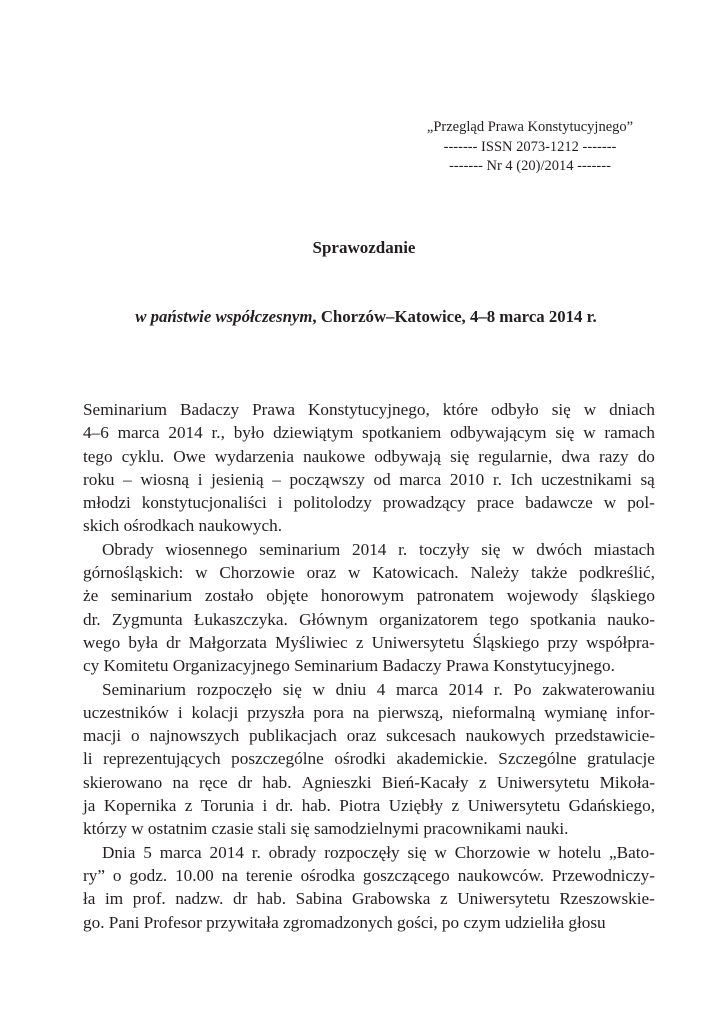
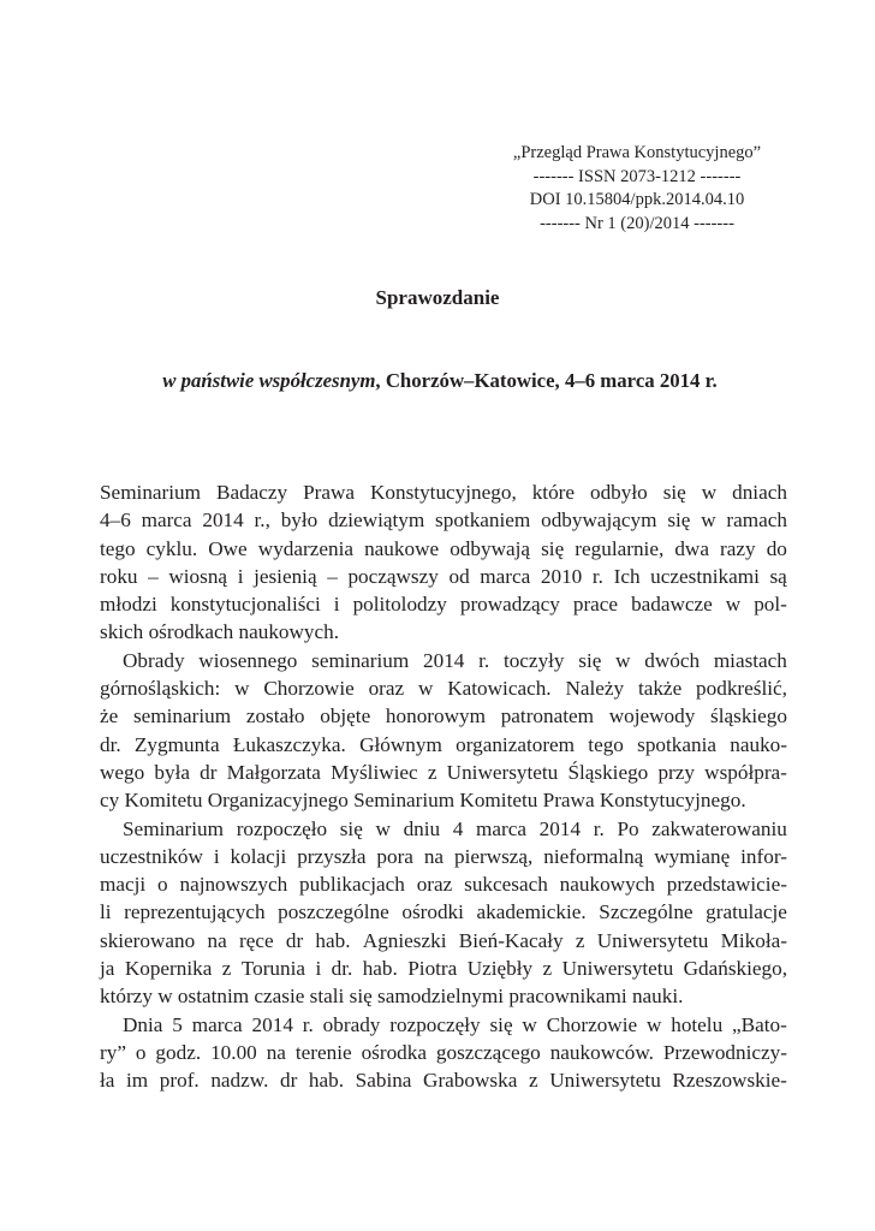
  „Przegląd Prawa Konstytucyjnego”
  ------- ISSN 2073-1212 -------
+ DOI 10.15804/ppk.2014.04.10
- ------- Nr 4 (20)/2014 -------
+ ------- Nr 1 (20)/2014 -------
  Sprawozdanie
- w państwie współczesnym, Chorzów–Katowice, 4–8 marca 2014 r.
+ w państwie współczesnym, Chorzów–Katowice, 4–6 marca 2014 r.
  Seminarium
  Badaczy
  Prawa
  Konstytucyjnego,
  które
  odbyło
  się
  w
  dniach
  4–6
  marca
  2014
  r.,
  było
  dziewiątym
  spotkaniem
  odbywającym
  się
  w
  ramach
  tego
  cyklu.
  Owe
  wydarzenia
  naukowe
  odbywają
  się
  regularnie,
  dwa
  razy
  do
  roku
  –
  wiosną
  i
  jesienią
  –
  począwszy
  od
  marca
  2010
  r.
  Ich
  uczestnikami
  są
  młodzi
  konstytucjonaliści
  i
  politolodzy
  prowadzący
  prace
  badawcze
  w
  pol-
  skich ośrodkach naukowych.
  Obrady
  wiosennego
  seminarium
  2014
  r.
  toczyły
  się
  w
  dwóch
  miastach
  górnośląskich:
  w
  Chorzowie
  oraz
  w
  Katowicach.
  Należy
  także
  podkreślić,
  że
  seminarium
  zostało
  objęte
  honorowym
  patronatem
  wojewody
  śląskiego
  dr.
  Zygmunta
  Łukaszczyka.
  Głównym
  organizatorem
  tego
  spotkania
  nauko-
  wego
  była
  dr
  Małgorzata
  Myśliwiec
  z
  Uniwersytetu
  Śląskiego
  przy
  współpra-
- cy Komitetu Organizacyjnego Seminarium Badaczy Prawa Konstytucyjnego.
+ cy Komitetu Organizacyjnego Seminarium Komitetu Prawa Konstytucyjnego.
  Seminarium
  rozpoczęło
  się
  w
  dniu
  4
  marca
  2014
  r.
  Po
  zakwaterowaniu
  uczestników
  i
  kolacji
  przyszła
  pora
  na
  pierwszą,
  nieformalną
  wymianę
  infor-
  macji
  o
  najnowszych
  publikacjach
  oraz
  sukcesach
  naukowych
  przedstawicie-
  li
  reprezentujących
  poszczególne
  ośrodki
  akademickie.
  Szczególne
  gratulacje
  skierowano
  na
  ręce
  dr
  hab.
  Agnieszki
  Bień-Kacały
  z
  Uniwersytetu
  Mikoła-
  ja
  Kopernika
  z
  Torunia
  i
  dr.
  hab.
  Piotra
  Uziębły
  z
  Uniwersytetu
  Gdańskiego,
  którzy w ostatnim czasie stali się samodzielnymi pracownikami nauki.
  Dnia
  5
  marca
  2014
  r.
  obrady
  rozpoczęły
  się
  w
  Chorzowie
  w
  hotelu
  „Bato-
  ry”
  o
  godz.
  10.00
  na
  terenie
  ośrodka
  goszczącego
  naukowców.
  Przewodniczy-
  ła
  im
  prof.
  nadzw.
  dr
  hab.
  Sabina
  Grabowska
  z
  Uniwersytetu
  Rzeszowskie-
- go. Pani Profesor przywitała zgromadzonych gości, po czym udzieliła głosu
